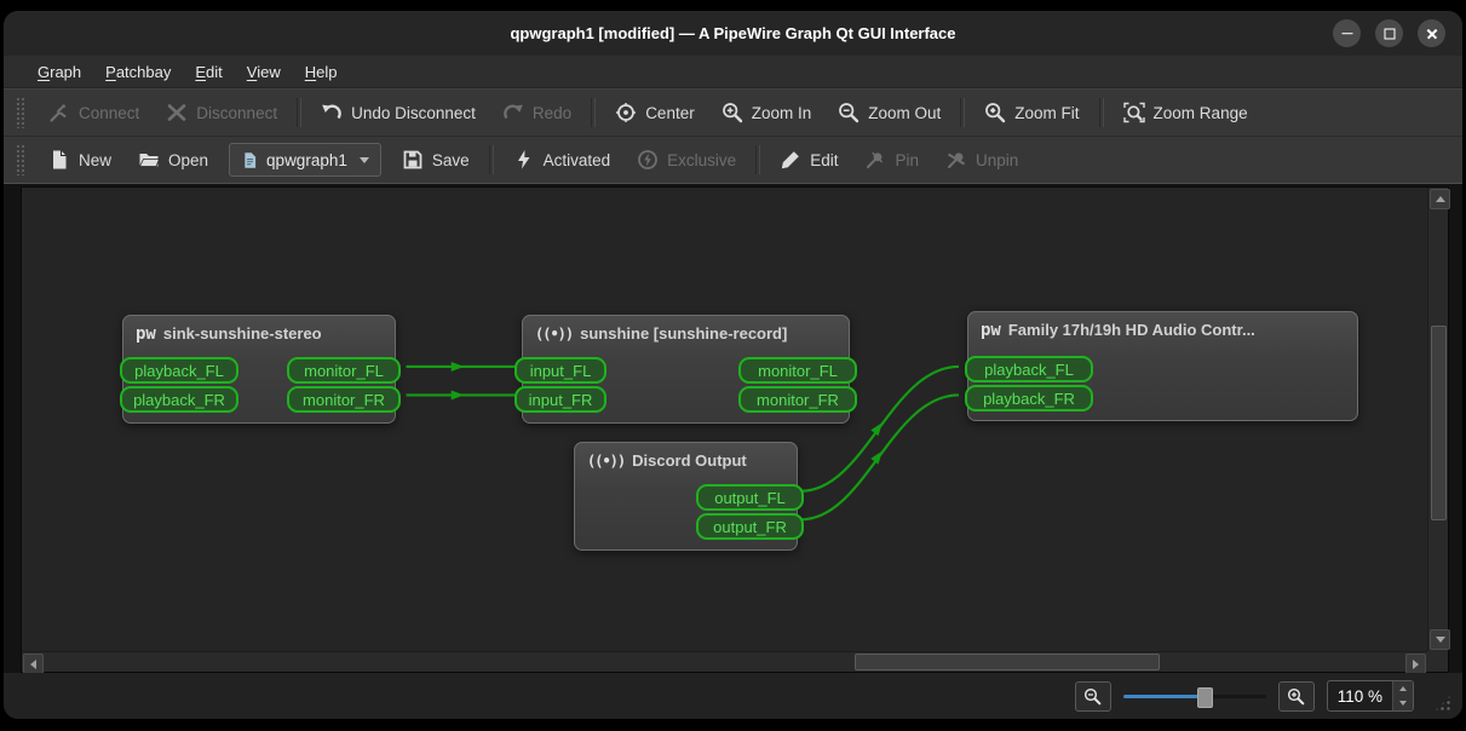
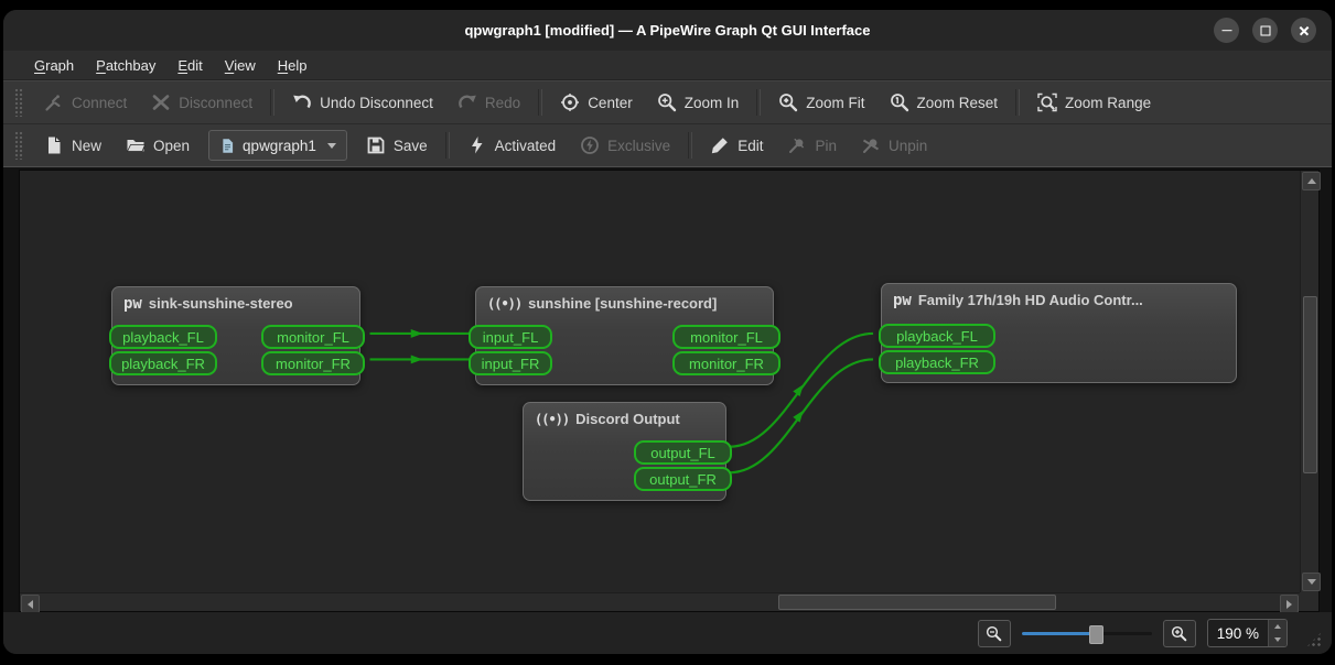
  qpwgraph1 [modified] — A PipeWire Graph Qt GUI Interface
  Graph
  Patchbay
  Edit
  View
  Help
  Connect
  Disconnect
  Undo Disconnect
  Redo
  Center
  Zoom In
- Zoom Out
  Zoom Fit
+ Zoom Reset
  Zoom Range
  New
  Open
  qpwgraph1
  Save
  Activated
  Exclusive
  Edit
  Pin
  Unpin
  pw
  sink-sunshine-stereo
  ((•))
  sunshine [sunshine-record]
  pw
  Family 17h/19h HD Audio Contr...
  ((•))
  Discord Output
  playback_FL
  playback_FR
  monitor_FL
  monitor_FR
  input_FL
  input_FR
  monitor_FL
  monitor_FR
  playback_FL
  playback_FR
  output_FL
  output_FR
- 110 %
+ 190 %
